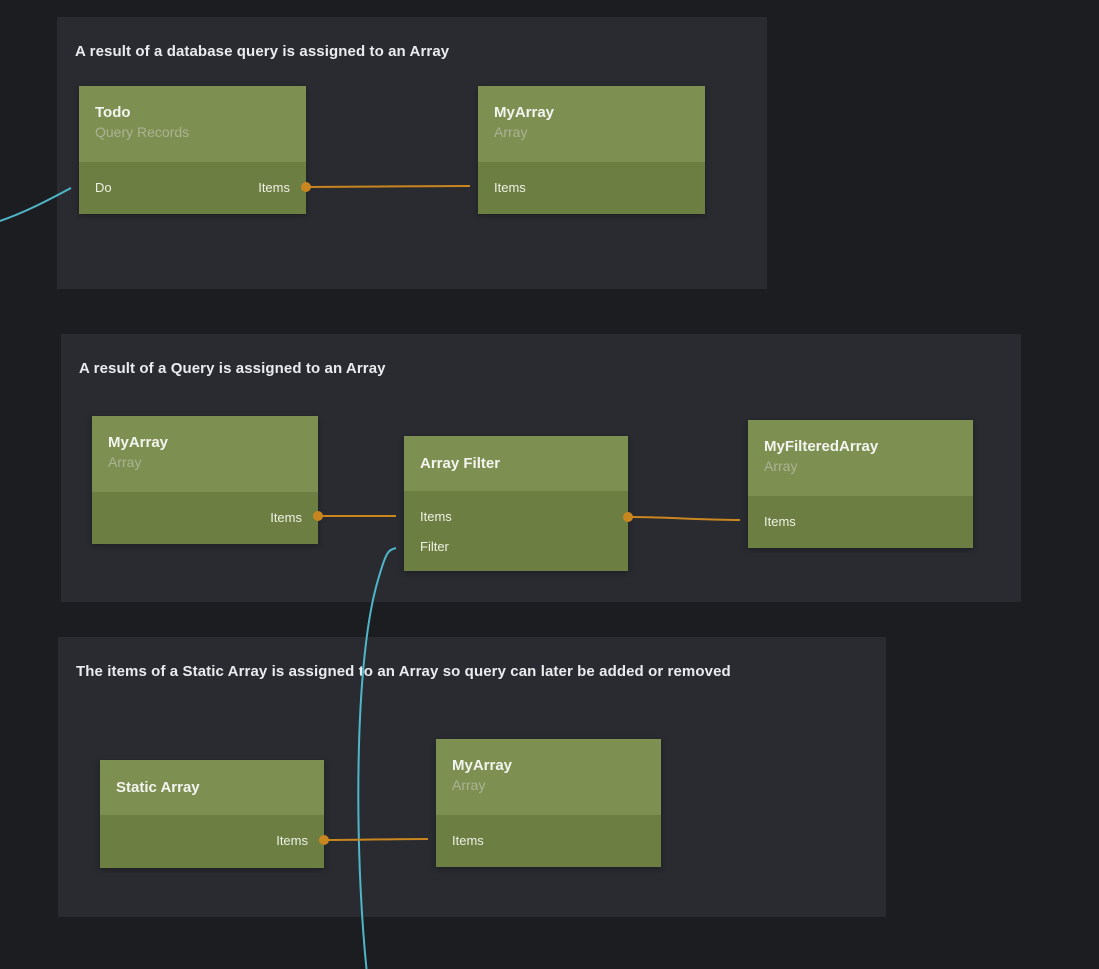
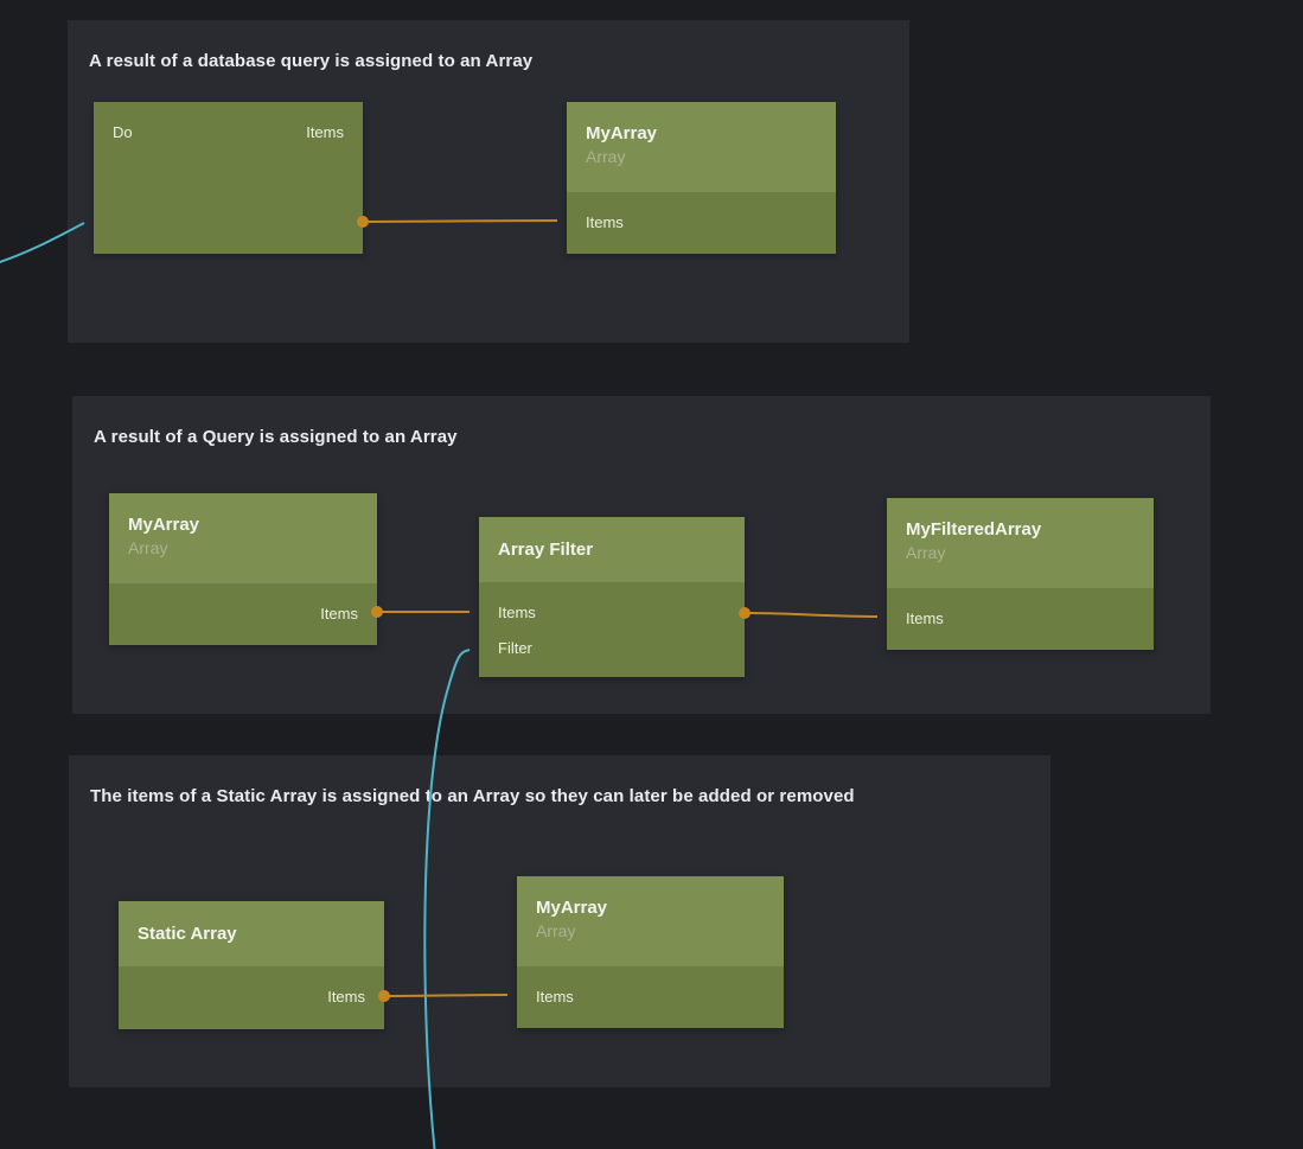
  A result of a database query is assigned to an Array
  A result of a Query is assigned to an Array
- The items of a Static Array is assigned to an Array so query can later be added or removed
+ The items of a Static Array is assigned to an Array so they can later be added or removed
- Todo
- Query Records
  Do
  Items
  MyArray
  Array
  Items
  MyArray
  Array
  Items
  Array Filter
  Items
  Filter
  MyFilteredArray
  Array
  Items
  Static Array
  Items
  MyArray
  Array
  Items
